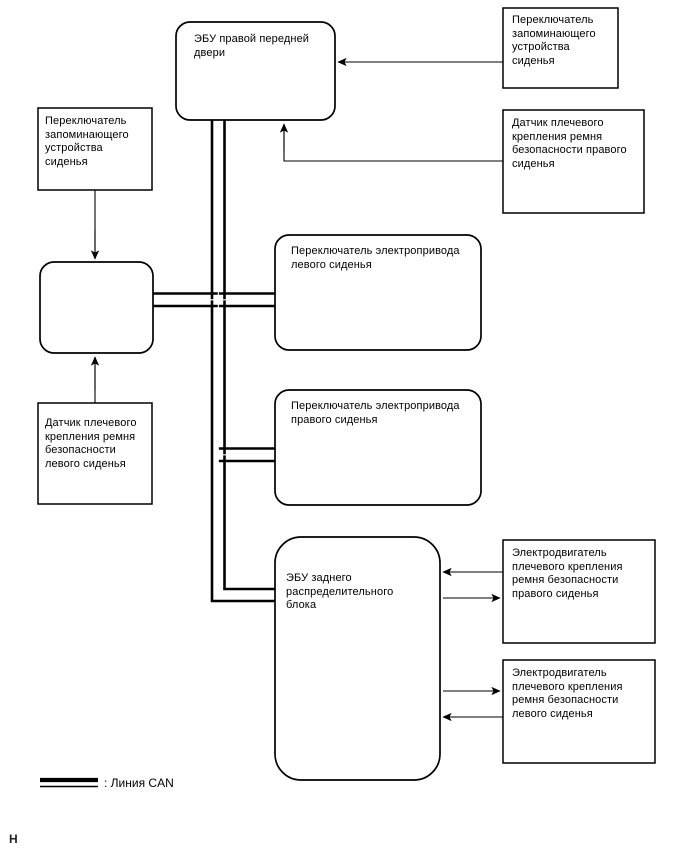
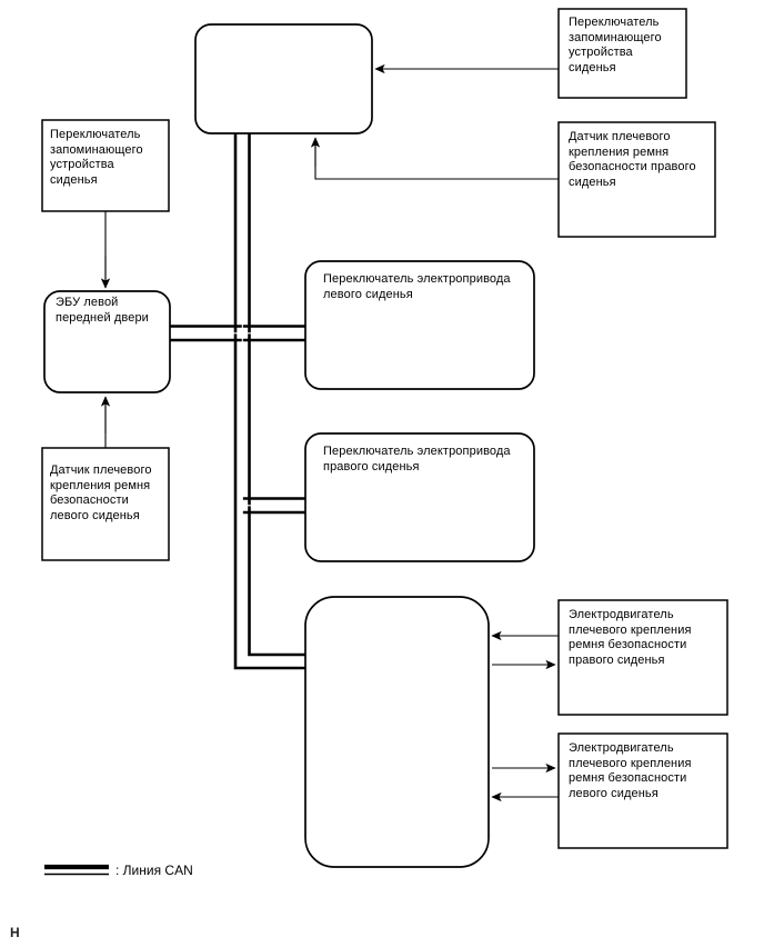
- ЭБУ правой передней
- двери
  Переключатель
  запоминающего
  устройства
  сиденья
  Датчик плечевого
  крепления ремня
  безопасности правого
  сиденья
  Переключатель
  запоминающего
  устройства
  сиденья
+ ЭБУ левой
+ передней двери
  Датчик плечевого
  крепления ремня
  безопасности
  левого сиденья
  Переключатель электропривода
  левого сиденья
  Переключатель электропривода
  правого сиденья
- ЭБУ заднего
- распределительного
- блока
  Электродвигатель
  плечевого крепления
  ремня безопасности
  правого сиденья
  Электродвигатель
  плечевого крепления
  ремня безопасности
  левого сиденья
  : Линия CAN
  H
